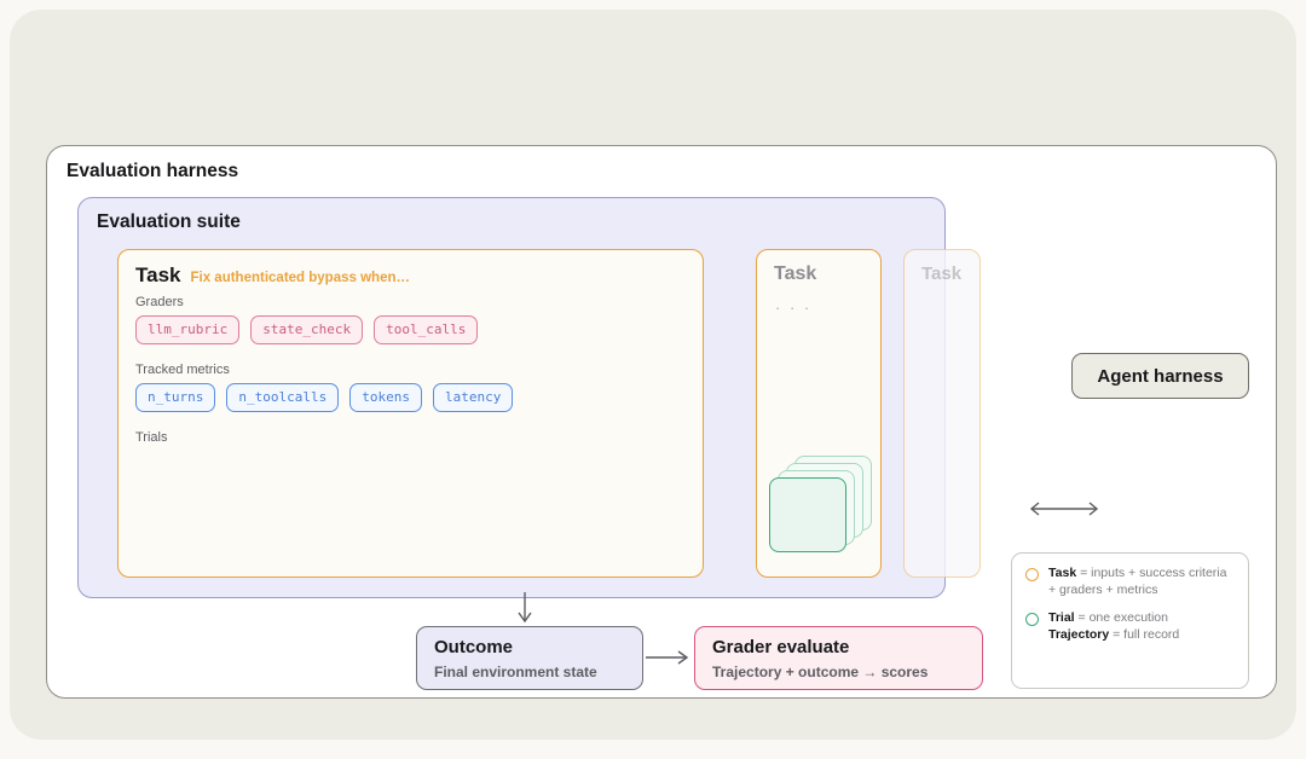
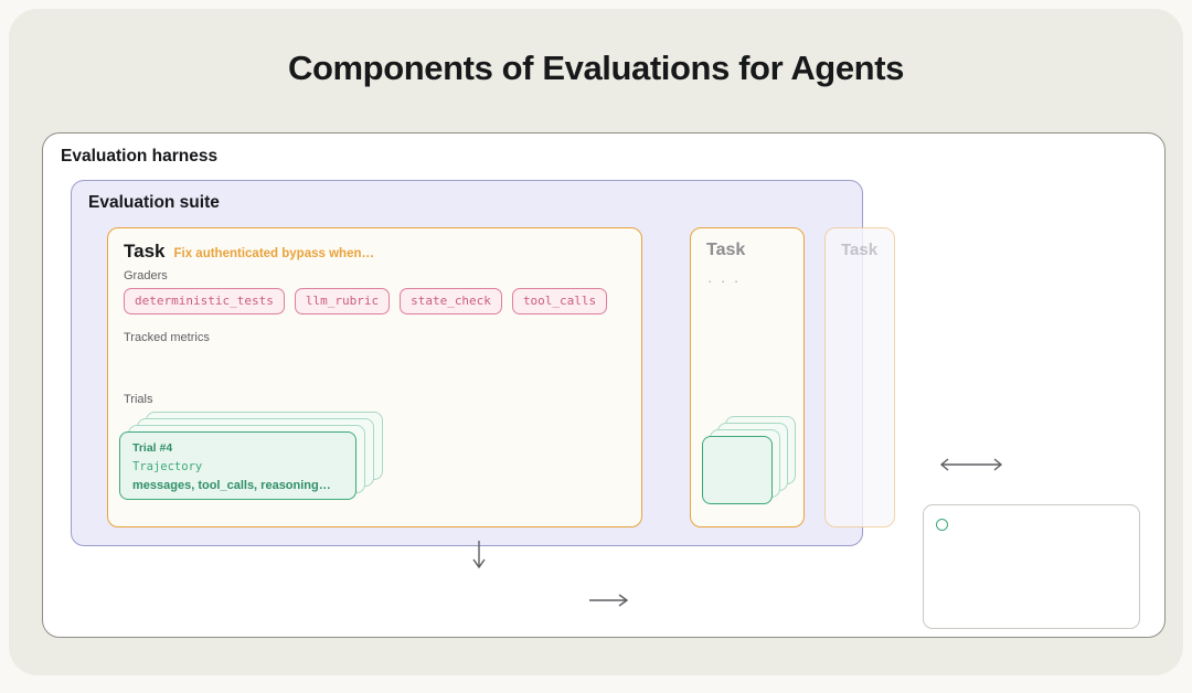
+ Components of Evaluations for Agents
  Evaluation harness
  Evaluation suite
  Task
  Fix authenticated bypass when…
  Graders
+ deterministic_tests
  llm_rubric
  state_check
  tool_calls
  Tracked metrics
- n_turns
- n_toolcalls
- tokens
- latency
  Trials
+ Trial #4
+ Trajectory
+ messages, tool_calls, reasoning…
  Task
  · · ·
  Task
- Agent harness
- Outcome
- Final environment state
- Grader evaluate
- Trajectory + outcome → scores
- Task = inputs + success criteria + graders + metrics
- Trial = one execution
- Trajectory = full record
